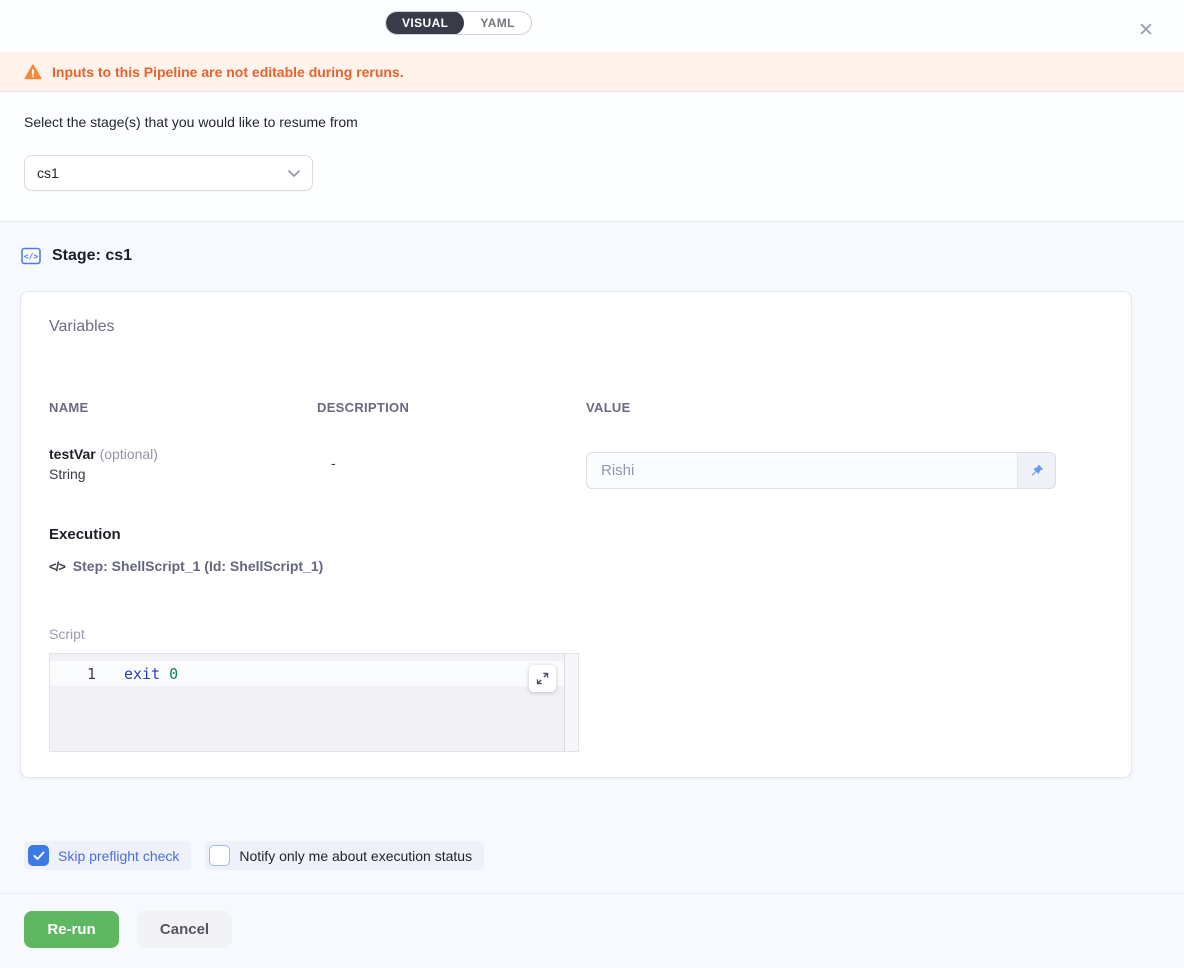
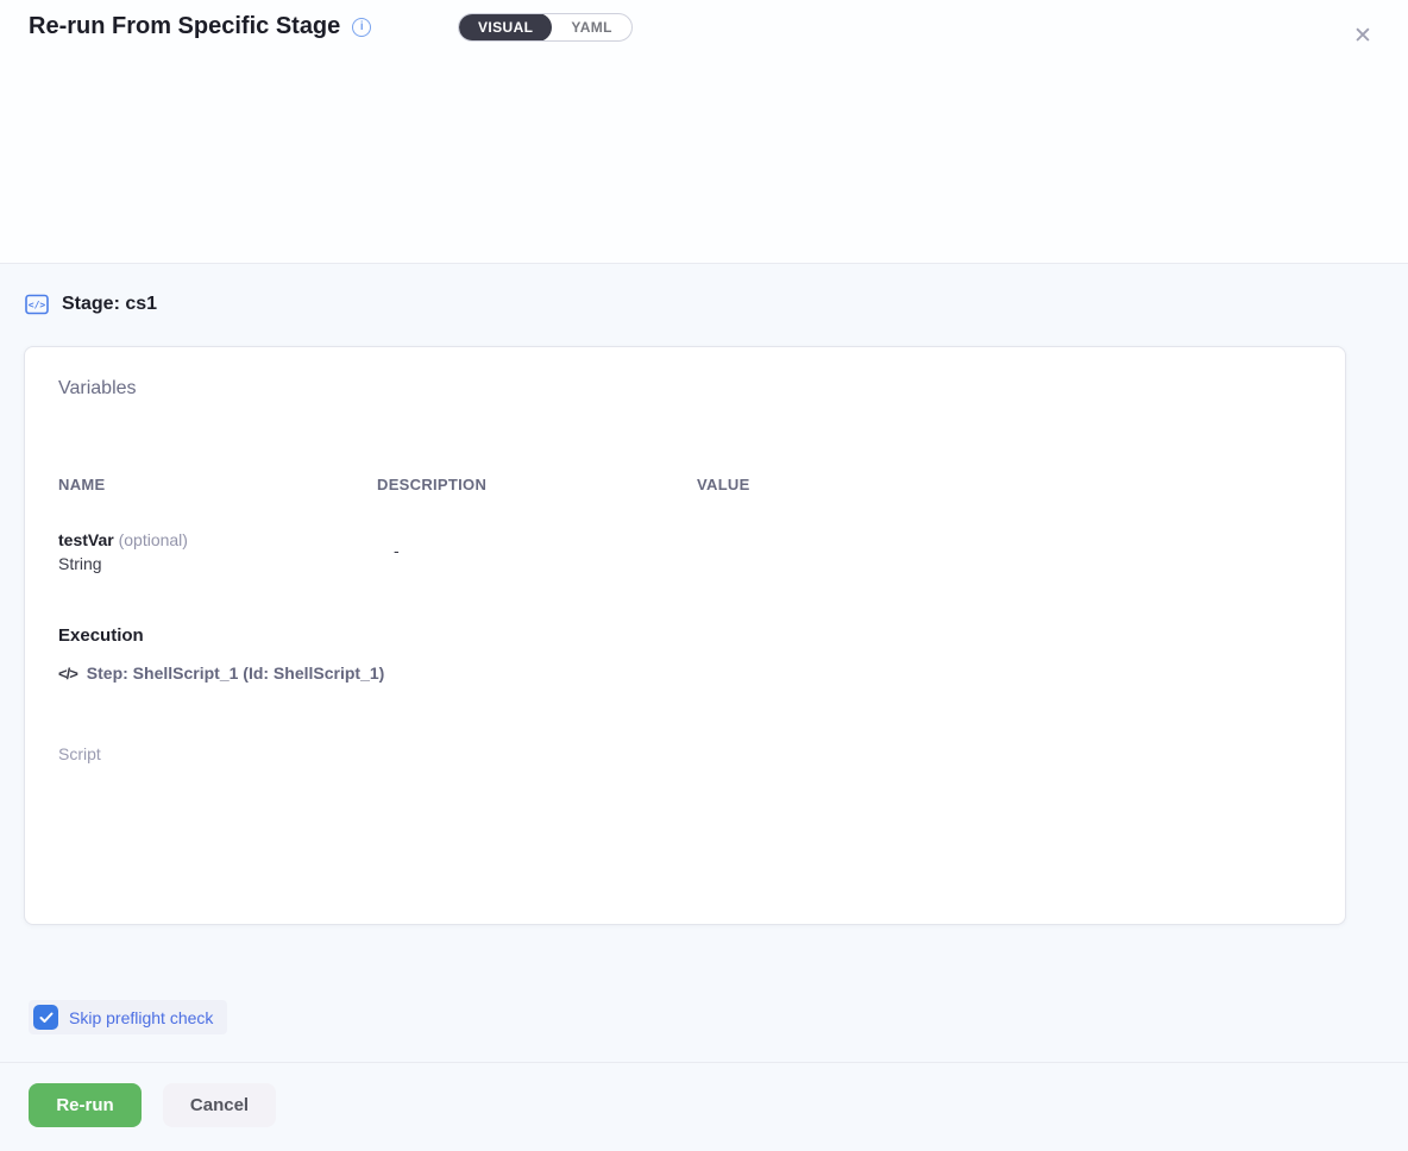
+ Re-run From Specific Stage
+ i
  VISUAL
  YAML
  ✕
- Inputs to this Pipeline are not editable during reruns.
- Select the stage(s) that you would like to resume from
- cs1
  </>
  Stage: cs1
  Variables
  NAME
  DESCRIPTION
  VALUE
  testVar (optional)
  String
  -
- Rishi
  Execution
  </>
  Step: ShellScript_1 (Id: ShellScript_1)
  Script
- 1
- exit 0
  Skip preflight check
- Notify only me about execution status
  Re-run
  Cancel
